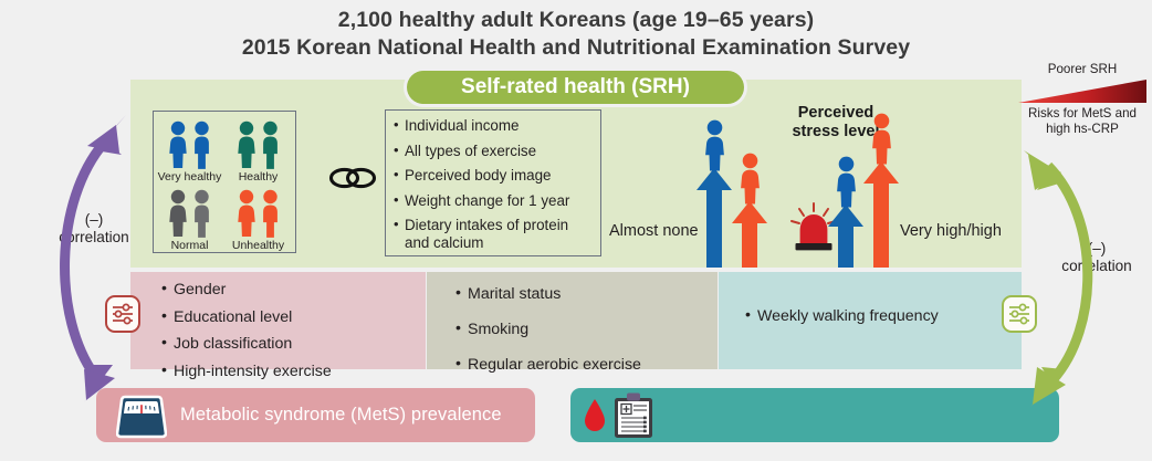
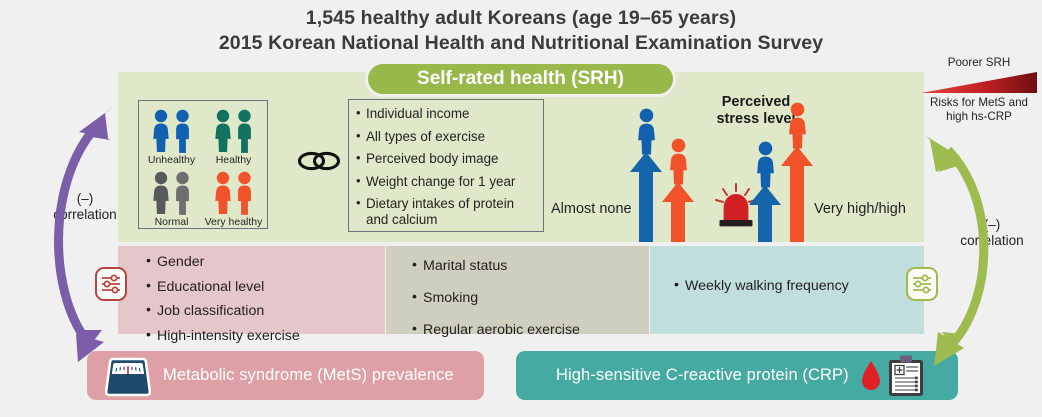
- 2,100 healthy adult Koreans (age 19–65 years)
+ 1,545 healthy adult Koreans (age 19–65 years)
  2015 Korean National Health and Nutritional Examination Survey
  Self-rated health (SRH)
- Very healthy
+ Unhealthy
  Healthy
  Normal
- Unhealthy
+ Very healthy
  Individual income
  All types of exercise
  Perceived body image
  Weight change for 1 year
  Dietary intakes of protein and calcium
  Perceived
  stress leve
  Almost none
  Very high/high
  Gender
  Educational level
  Job classification
  High-intensity exercise
  Marital status
  Smoking
  Regular aerobic exercise
  Weekly walking frequency
  Metabolic syndrome (MetS) prevalence
+ High-sensitive C-reactive protein (CRP)
  Poorer SRH
  Risks for MetS and
  high hs-CRP
  (–)
  rrelation
  corlation
